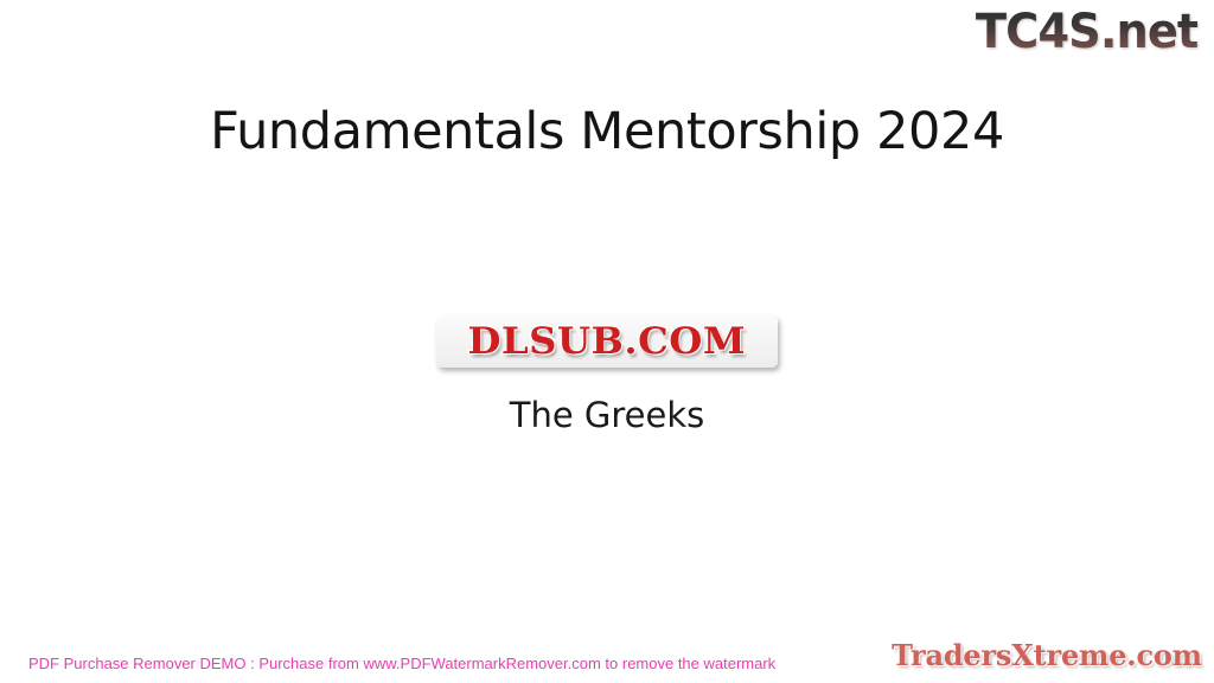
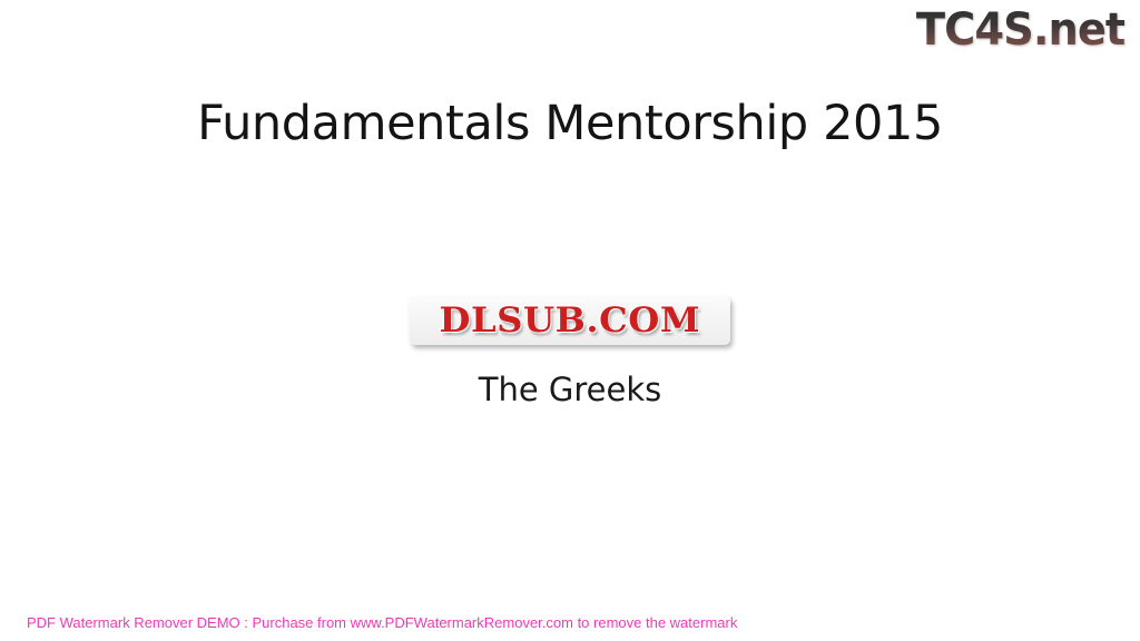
- Fundamentals Mentorship 2024
+ Fundamentals Mentorship 2015
  DLSUB.COM
  The Greeks
  TC4S.net
- TradersXtreme.com
- PDF Purchase Remover DEMO : Purchase from www.PDFWatermarkRemover.com to remove the watermark
+ PDF Watermark Remover DEMO : Purchase from www.PDFWatermarkRemover.com to remove the watermark
